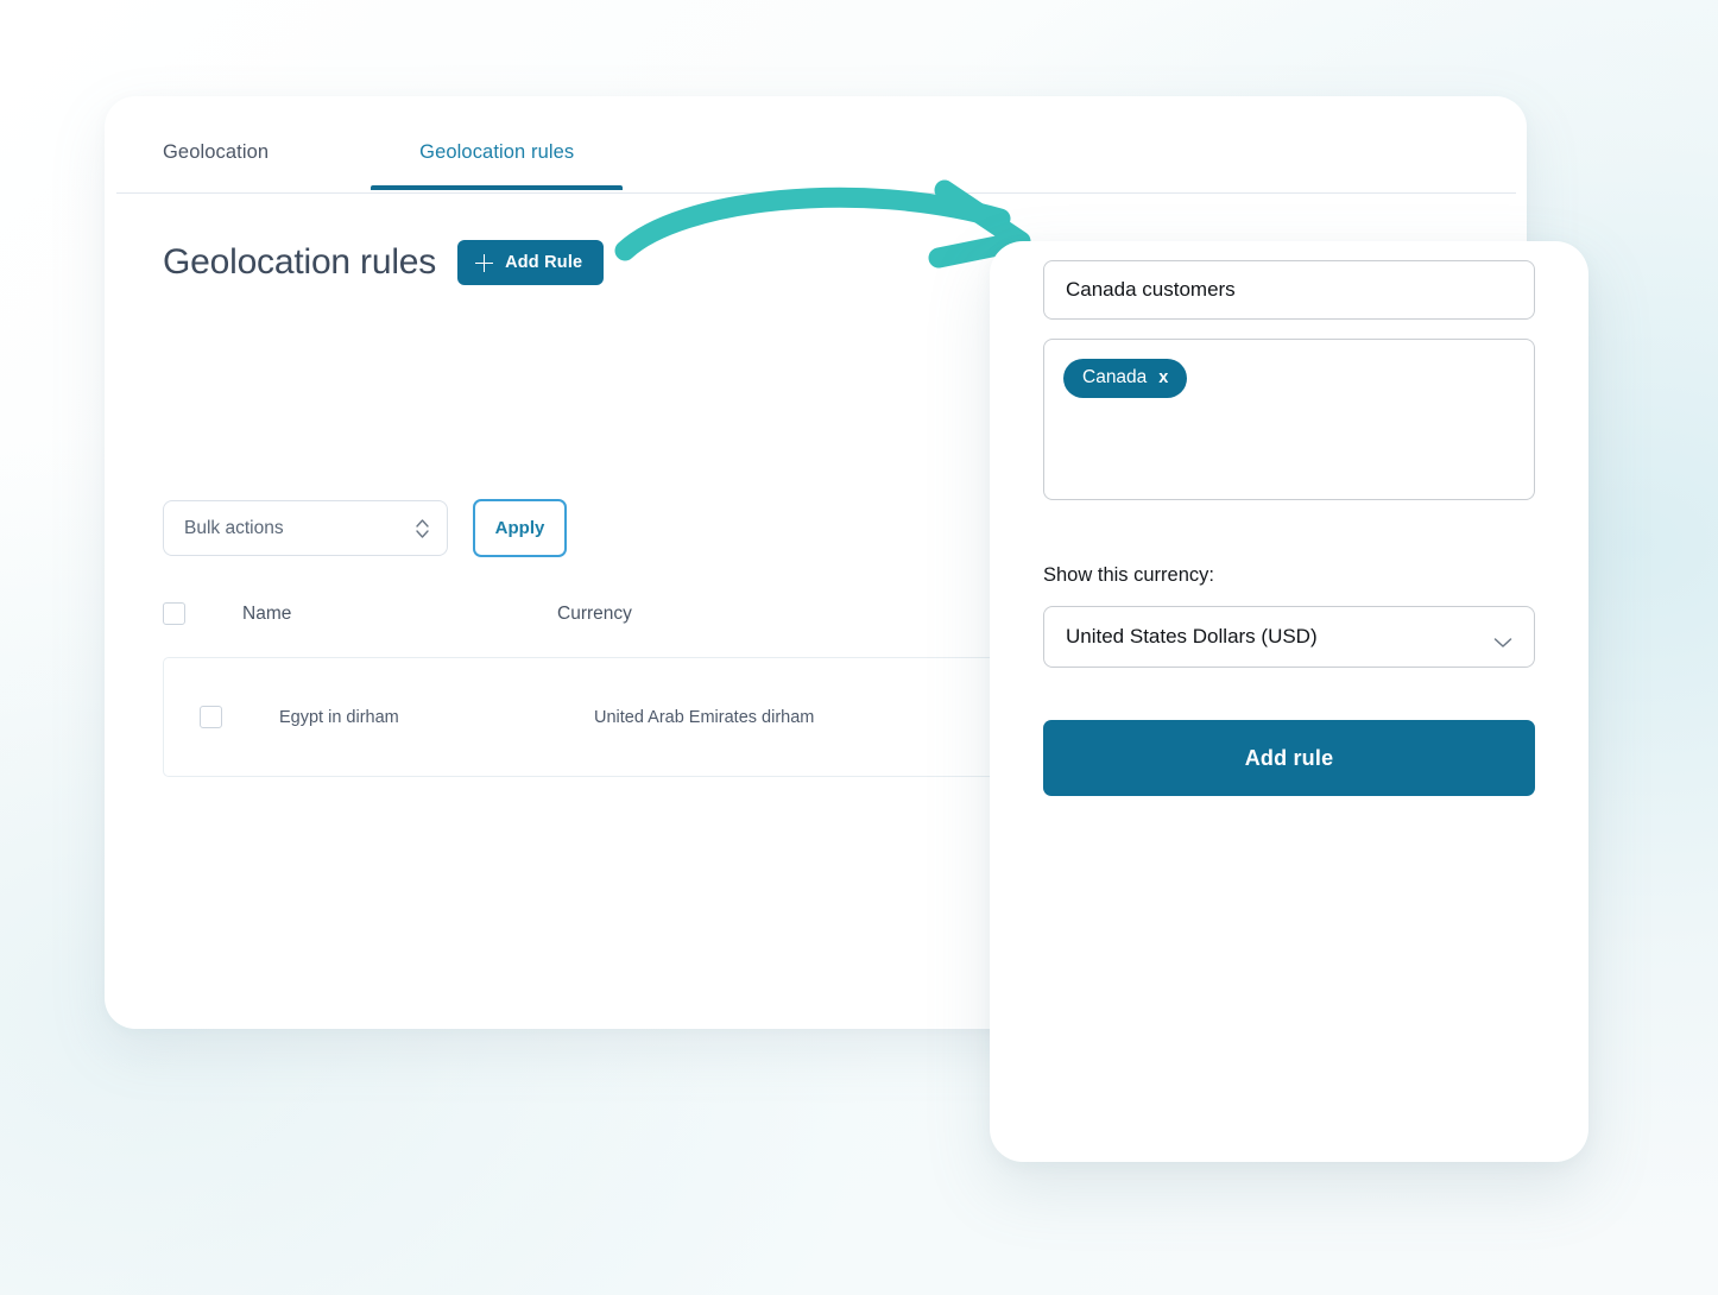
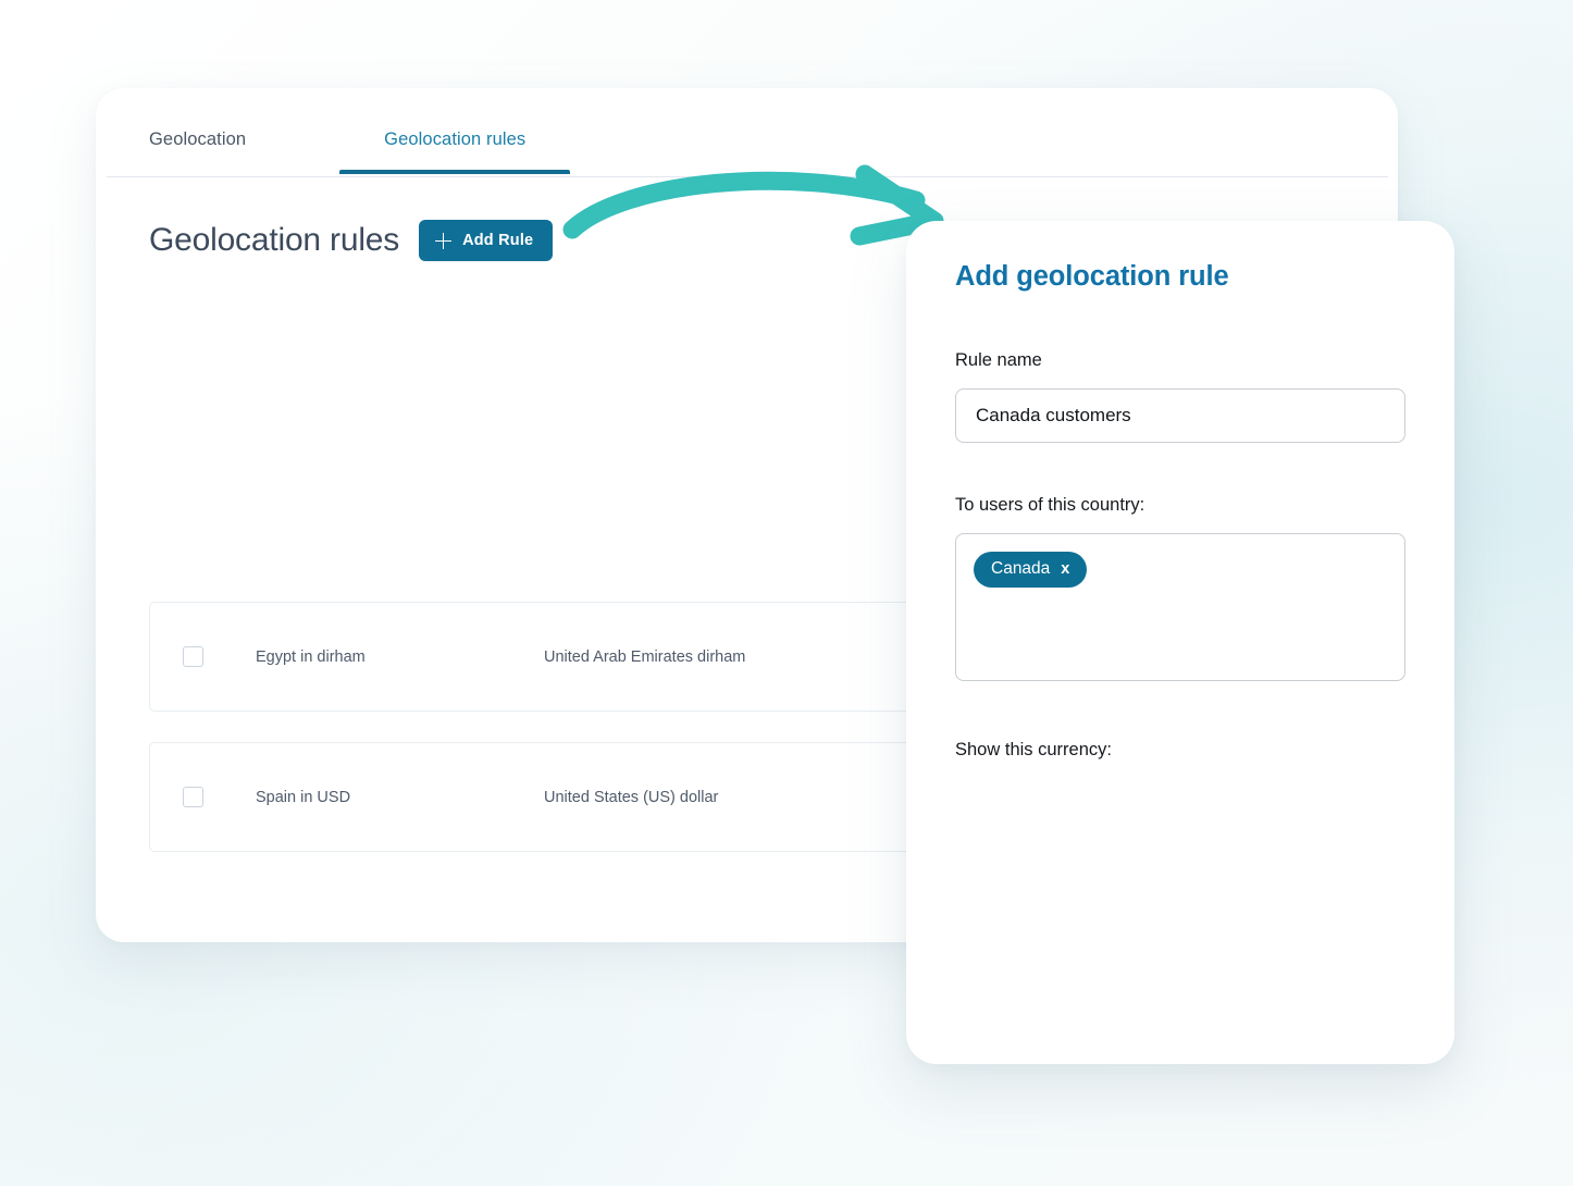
  Geolocation
  Geolocation rules
  Geolocation rules
  Add Rule
- Bulk actions
- Apply
- Name
- Currency
  Egypt in dirham
  United Arab Emirates dirham
+ Spain in USD
+ United States (US) dollar
+ Add geolocation rule
+ Rule name
  Canada customers
+ To users of this country:
  Canada
  x
  Show this currency:
- United States Dollars (USD)
- Add rule
